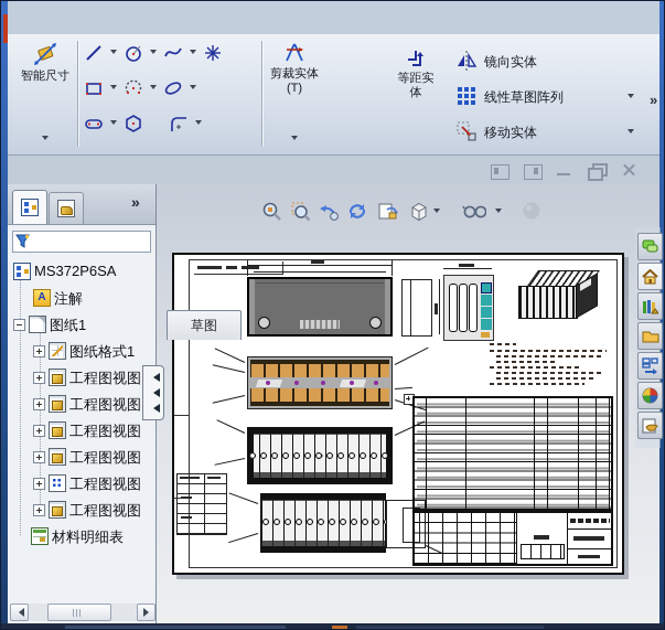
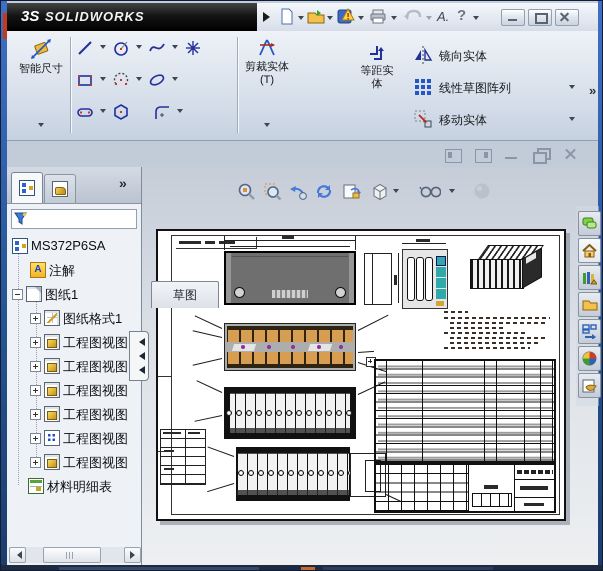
+ 3S
+ SOLIDWORKS
+ A.
+ ?
  智能尺寸
  剪裁实体(T)
  等距实体
  镜向实体
  线性草图阵列
  »
  移动实体
  草图
  »
  MS372P6SA
  A
  注解
  图纸1
  图纸格式1
  工程图视图
  工程图视图
  工程图视图
  工程图视图
  工程图视图
  工程图视图
  材料明细表
